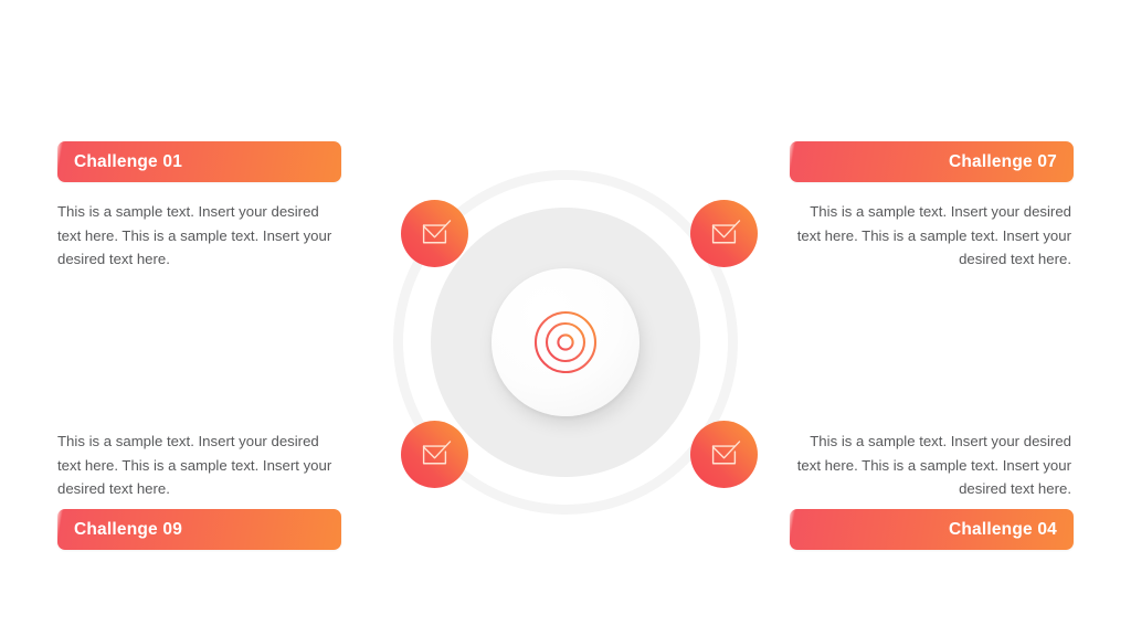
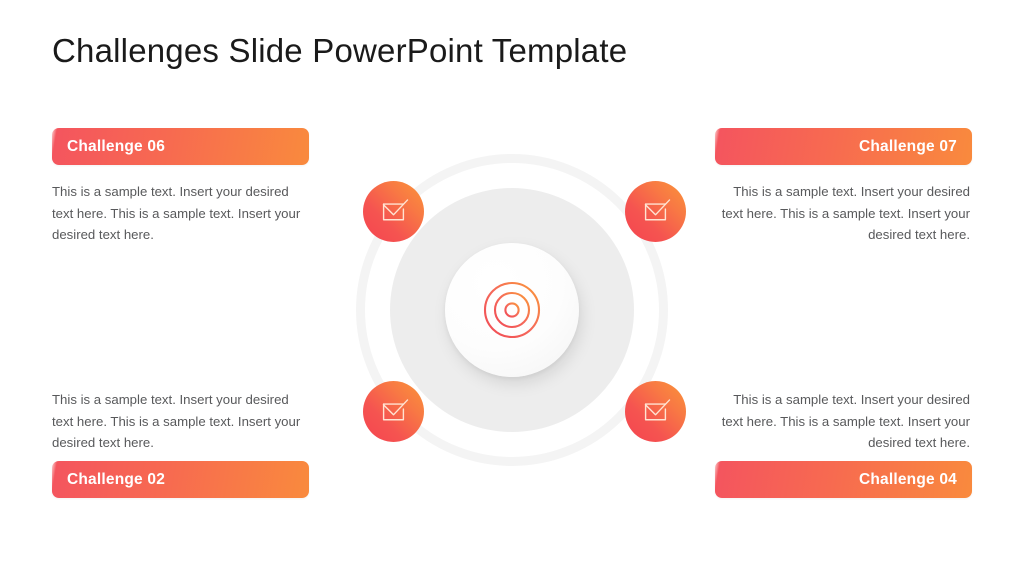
+ Challenges Slide PowerPoint Template
- Challenge 01
+ Challenge 06
  This is a sample text. Insert your desired text here. This is a sample text. Insert your desired text here.
  This is a sample text. Insert your desired text here. This is a sample text. Insert your desired text here.
- Challenge 09
+ Challenge 02
  Challenge 07
  This is a sample text. Insert your desired text here. This is a sample text. Insert your desired text here.
  This is a sample text. Insert your desired text here. This is a sample text. Insert your desired text here.
  Challenge 04
